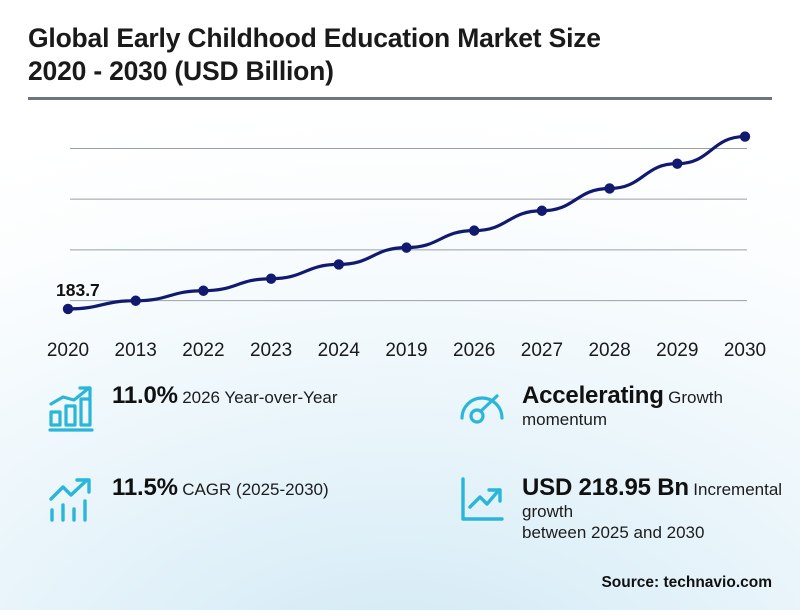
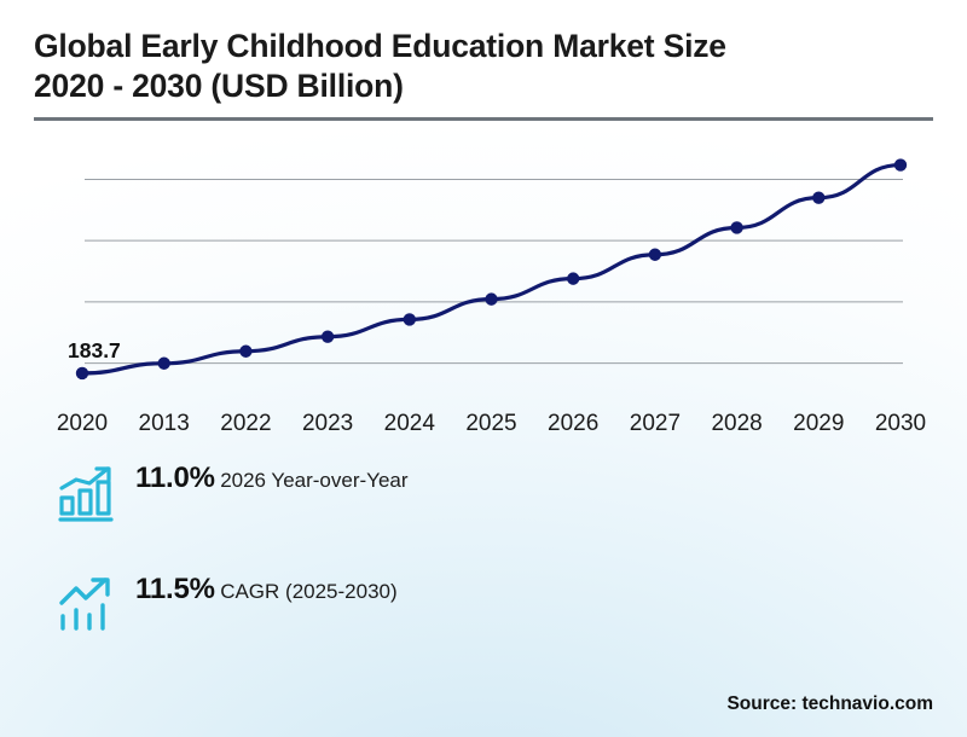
  Global Early Childhood Education Market Size
  2020 - 2030 (USD Billion)
  183.7
  2020
  2013
  2022
  2023
  2024
- 2019
+ 2025
  2026
  2027
  2028
  2029
  2030
  11.0% 2026 Year-over-Year
  11.5% CAGR (2025-2030)
- Accelerating Growth momentum
- USD 218.95 Bn Incremental growth
- between 2025 and 2030
  Source: technavio.com
